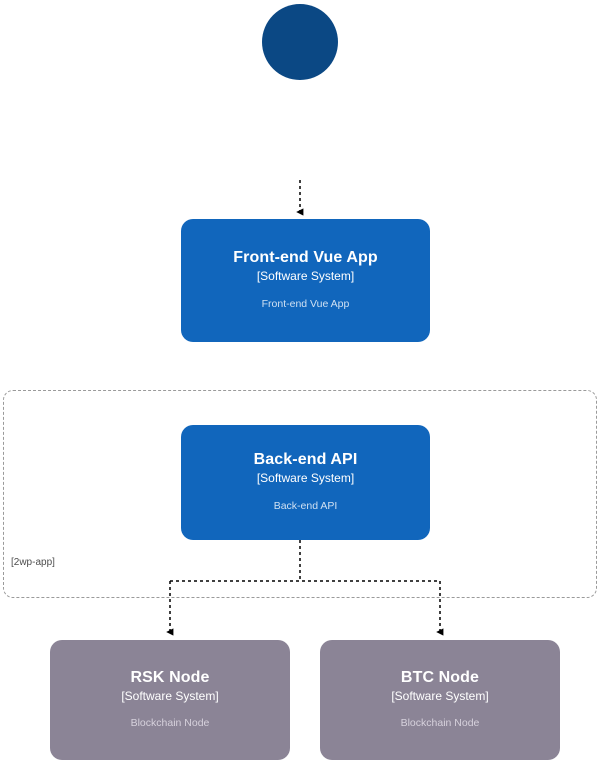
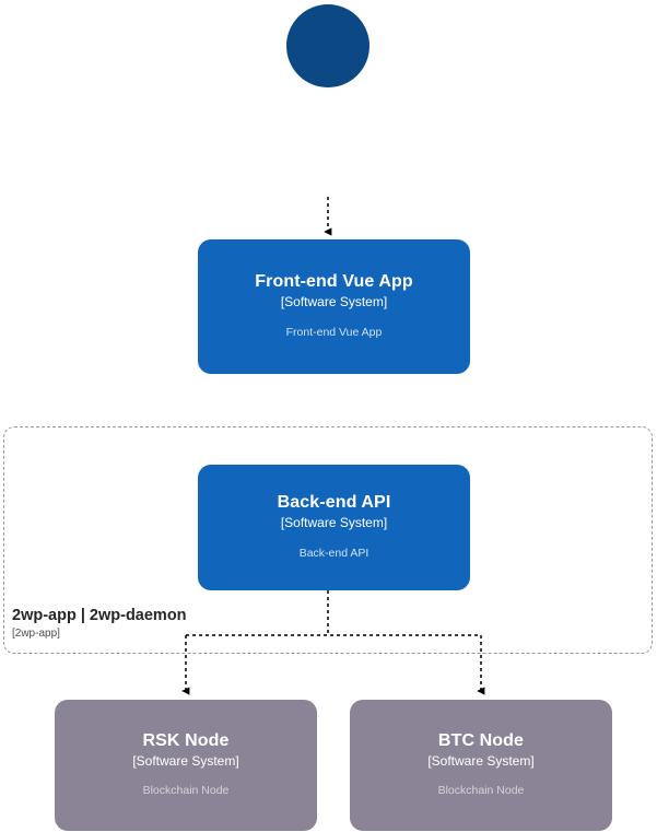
  Front-end Vue App
  [Software System]
  Front-end Vue App
+ 2wp-app | 2wp-daemon
  [2wp-app]
  Back-end API
  [Software System]
  Back-end API
  RSK Node
  [Software System]
  Blockchain Node
  BTC Node
  [Software System]
  Blockchain Node
